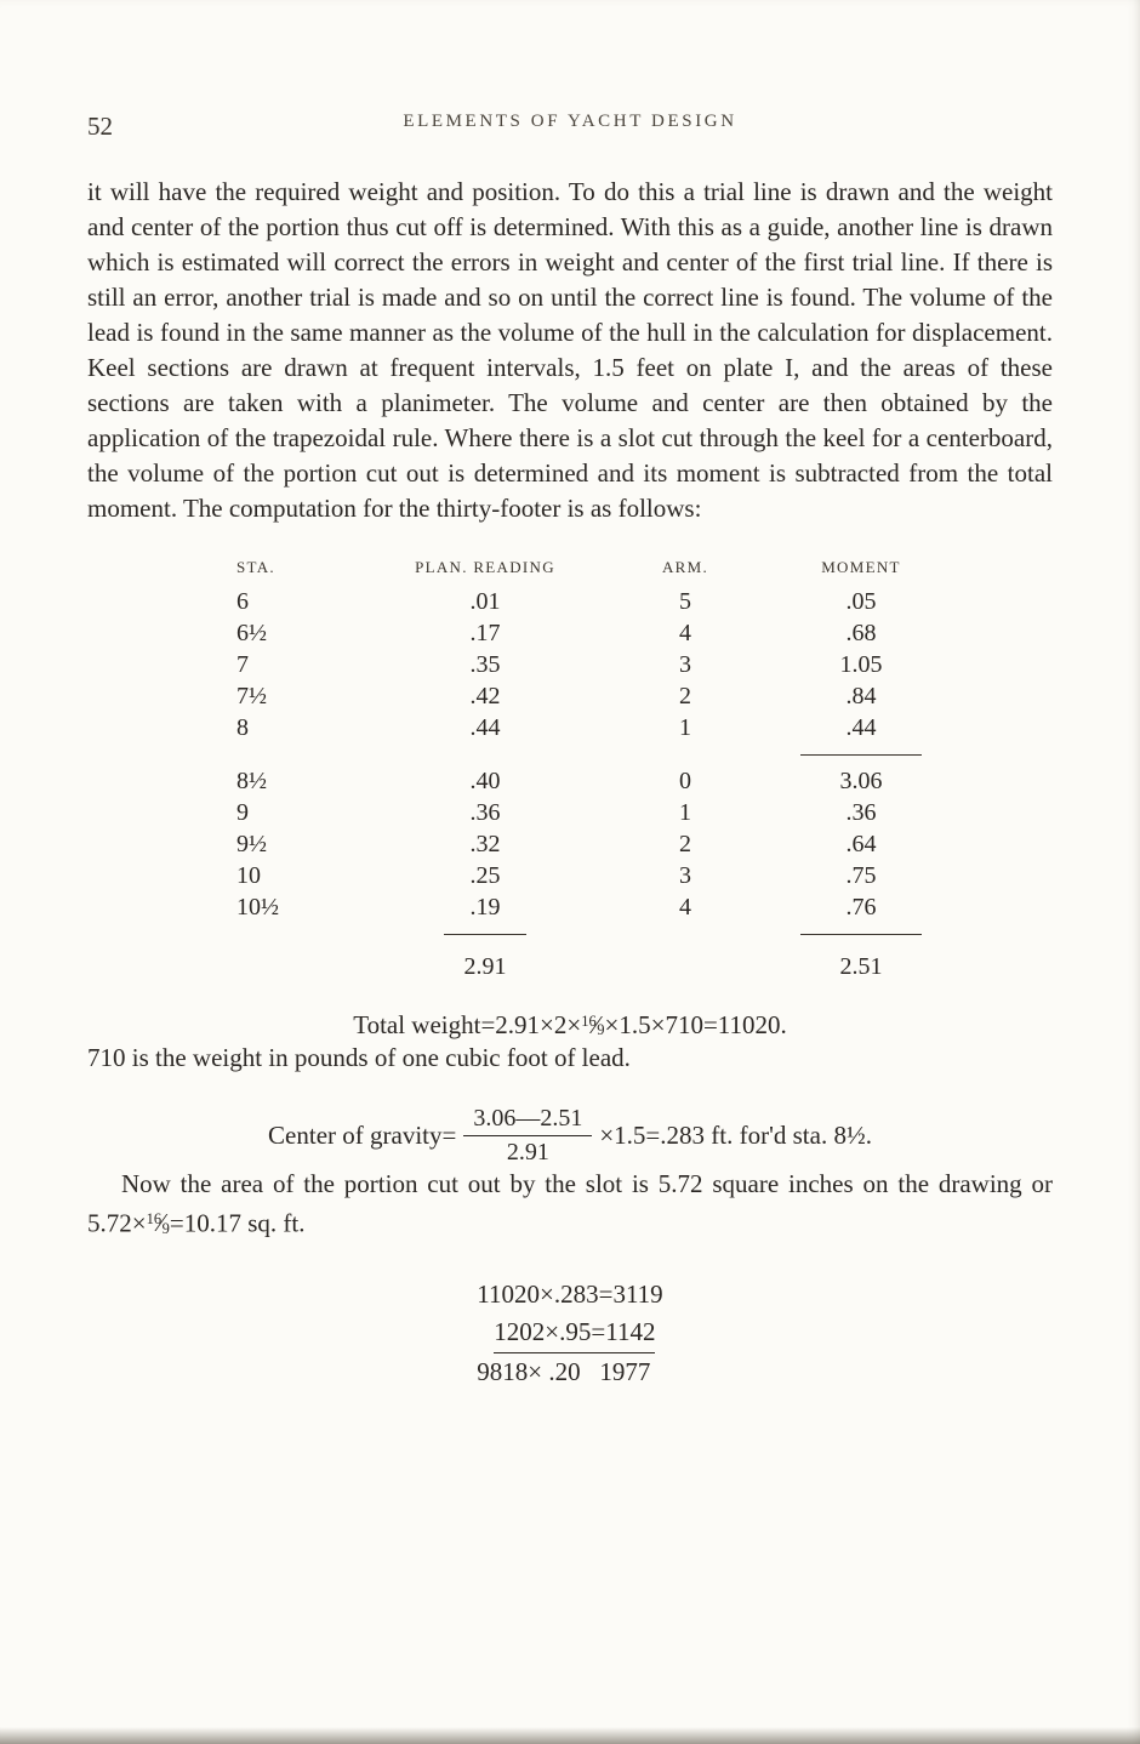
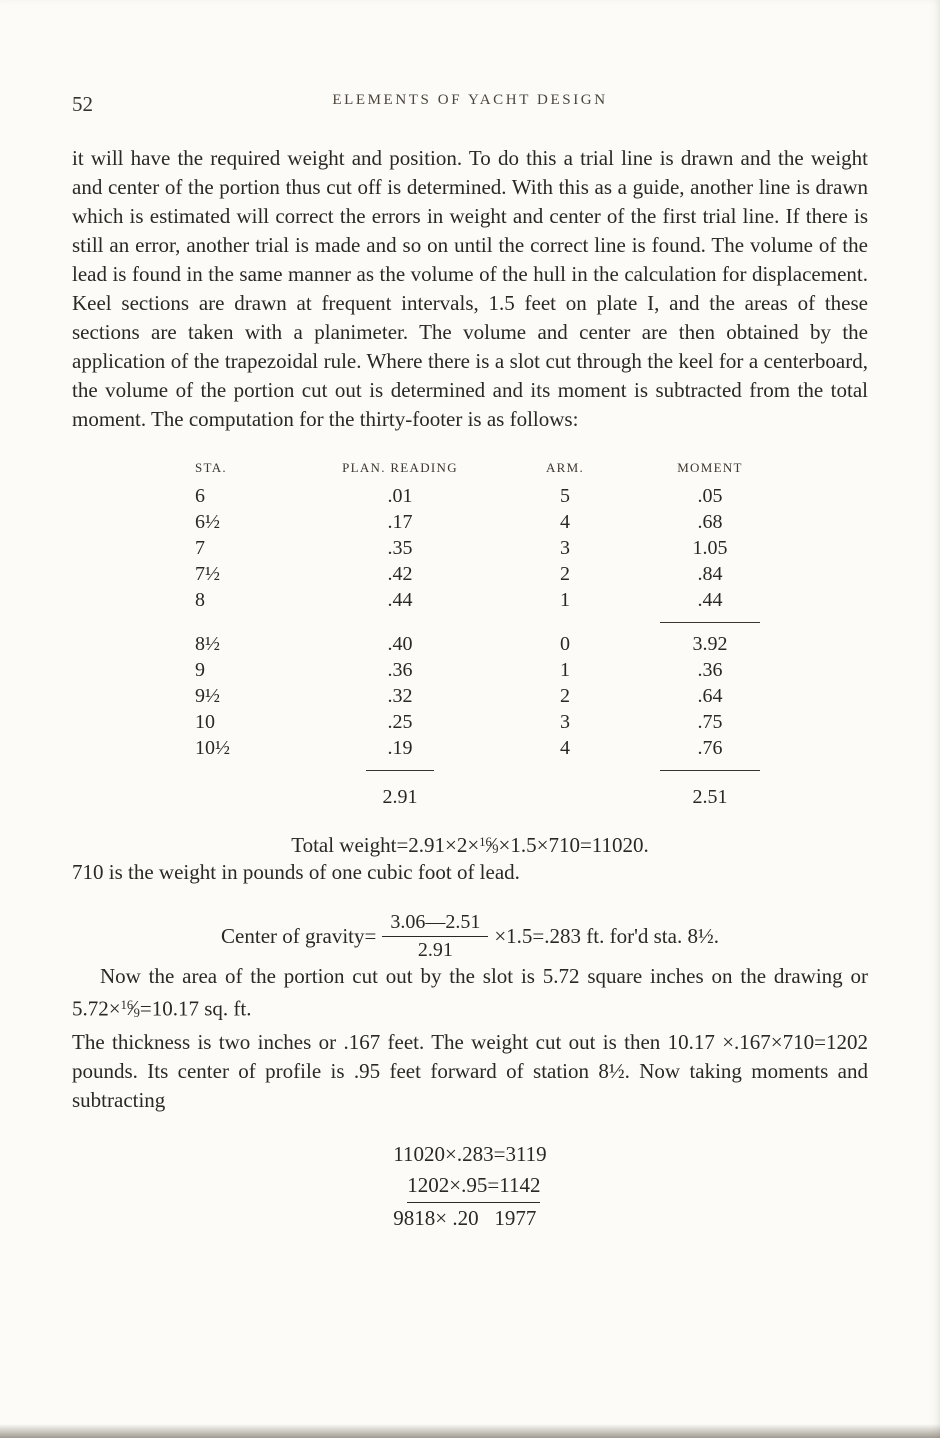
  52
  ELEMENTS OF YACHT DESIGN
  it will have the required weight and position. To do this a trial line is drawn and the weight and center of the portion thus cut off is determined. With this as a guide, another line is drawn which is estimated will correct the errors in weight and center of the first trial line. If there is still an error, another trial is made and so on until the correct line is found. The volume of the lead is found in the same manner as the volume of the hull in the calculation for displacement. Keel sections are drawn at frequent intervals, 1.5 feet on plate I, and the areas of these sections are taken with a planimeter. The volume and center are then obtained by the application of the trapezoidal rule. Where there is a slot cut through the keel for a centerboard, the volume of the portion cut out is determined and its moment is subtracted from the total moment. The computation for the thirty-footer is as follows:
  STA.	PLAN. READING	ARM.	MOMENT
  6	.01	5	.05
  6½	.17	4	.68
  7	.35	3	1.05
  7½	.42	2	.84
  8	.44	1	.44
- 8½	.40	0	3.06
+ 8½	.40	0	3.92
  9	.36	1	.36
  9½	.32	2	.64
  10	.25	3	.75
  10½	.19	4	.76
  	2.91		2.51
  Total weight=2.91×2×16⁄9×1.5×710=11020.
  710 is the weight in pounds of one cubic foot of lead.
  Center of gravity=
  3.06—2.51
  2.91
  ×1.5=.283 ft. for'd sta. 8½.
  Now the area of the portion cut out by the slot is 5.72 square inches on the drawing or 5.72×16⁄9=10.17 sq. ft.
+ The thickness is two inches or .167 feet. The weight cut out is then 10.17 ×.167×710=1202 pounds. Its center of profile is .95 feet forward of station 8½. Now taking moments and subtracting
  11020×.283=3119
  1202×.95=1142
  9818× .20 1977
